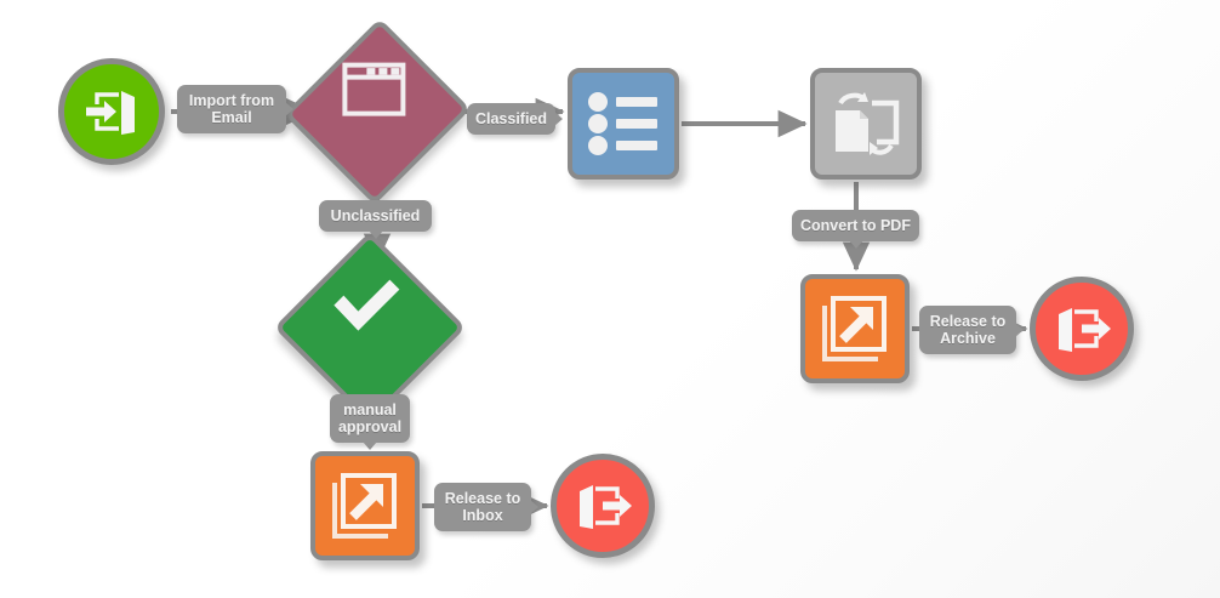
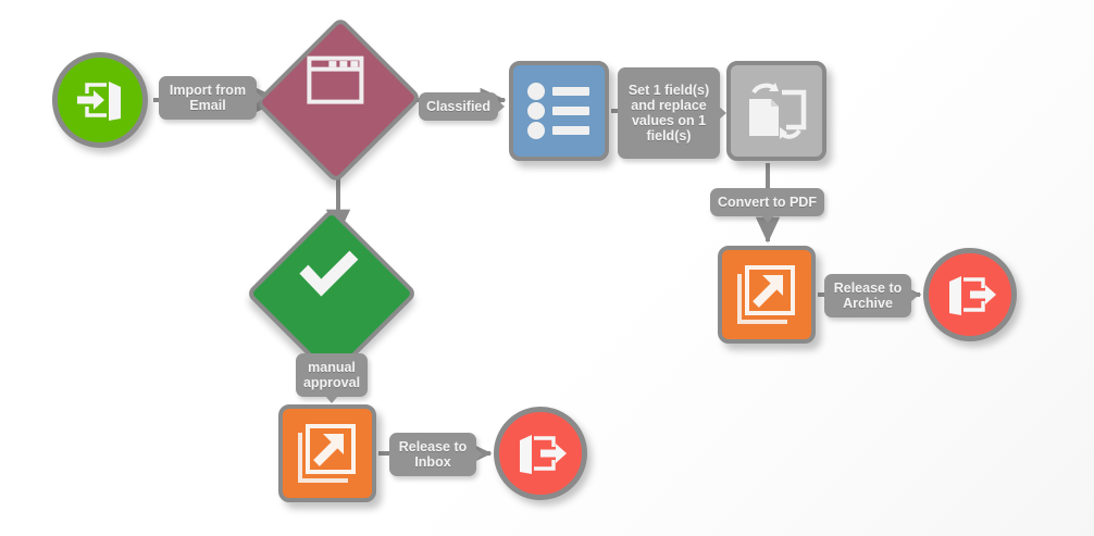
  Import from
  Email
  Classified
+ Set 1 field(s)
+ and replace
+ values on 1
+ field(s)
  Convert to PDF
  Release to
  Archive
- Unclassified
  manual
  approval
  Release to
  Inbox
